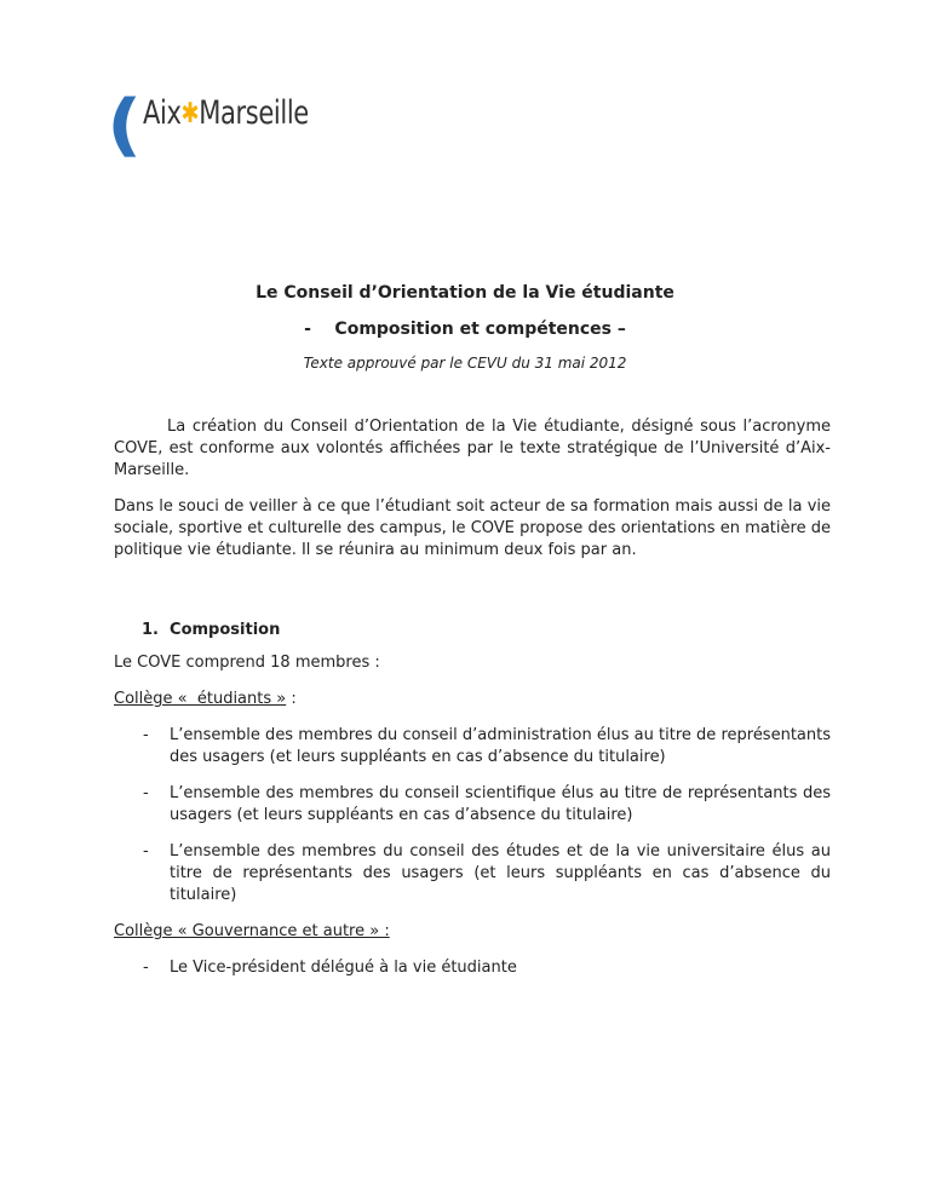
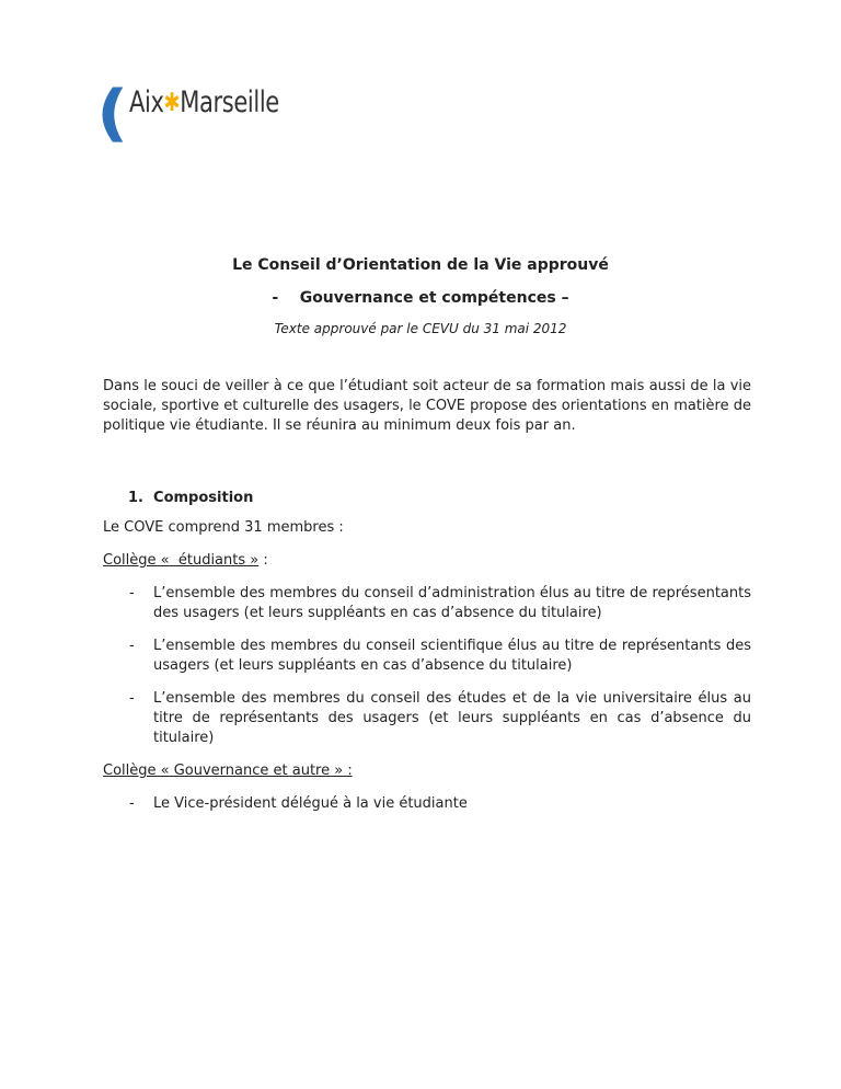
  (
  Aix✱Marseille
- Le Conseil d’Orientation de la Vie étudiante
+ Le Conseil d’Orientation de la Vie approuvé
- - Composition et compétences –
+ - Gouvernance et compétences –
  Texte approuvé par le CEVU du 31 mai 2012
- La création du Conseil d’Orientation de la Vie étudiante, désigné sous l’acronyme COVE, est conforme aux volontés affichées par le texte stratégique de l’Université d’Aix-Marseille.
- Dans le souci de veiller à ce que l’étudiant soit acteur de sa formation mais aussi de la vie sociale, sportive et culturelle des campus, le COVE propose des orientations en matière de politique vie étudiante. Il se réunira au minimum deux fois par an.
+ Dans le souci de veiller à ce que l’étudiant soit acteur de sa formation mais aussi de la vie sociale, sportive et culturelle des usagers, le COVE propose des orientations en matière de politique vie étudiante. Il se réunira au minimum deux fois par an.
  1. Composition
- Le COVE comprend 18 membres :
+ Le COVE comprend 31 membres :
  Collège « étudiants » :
  -
  L’ensemble des membres du conseil d’administration élus au titre de représentants des usagers (et leurs suppléants en cas d’absence du titulaire)
  -
  L’ensemble des membres du conseil scientifique élus au titre de représentants des usagers (et leurs suppléants en cas d’absence du titulaire)
  -
  L’ensemble des membres du conseil des études et de la vie universitaire élus au titre de représentants des usagers (et leurs suppléants en cas d’absence du titulaire)
  Collège « Gouvernance et autre » :
  -
  Le Vice-président délégué à la vie étudiante
